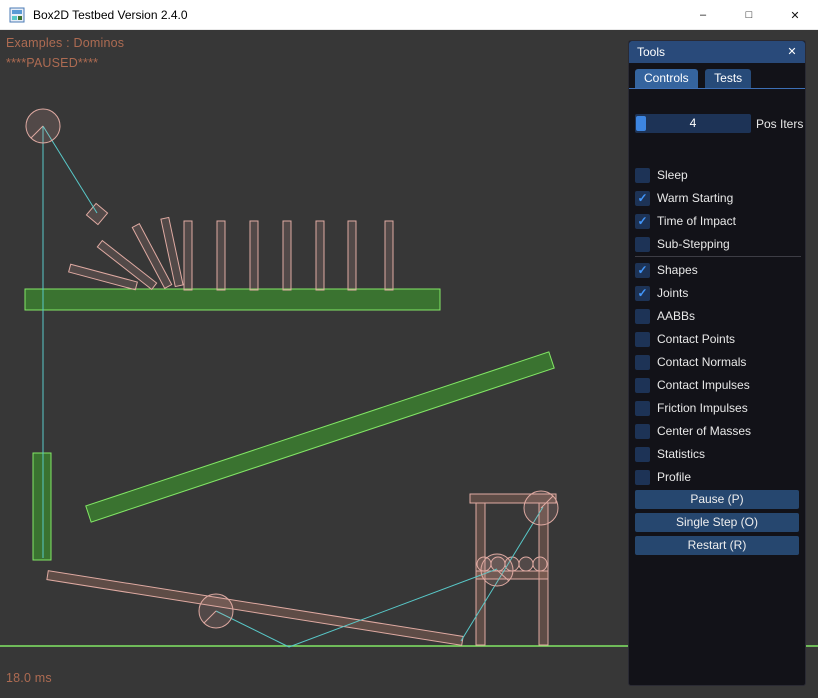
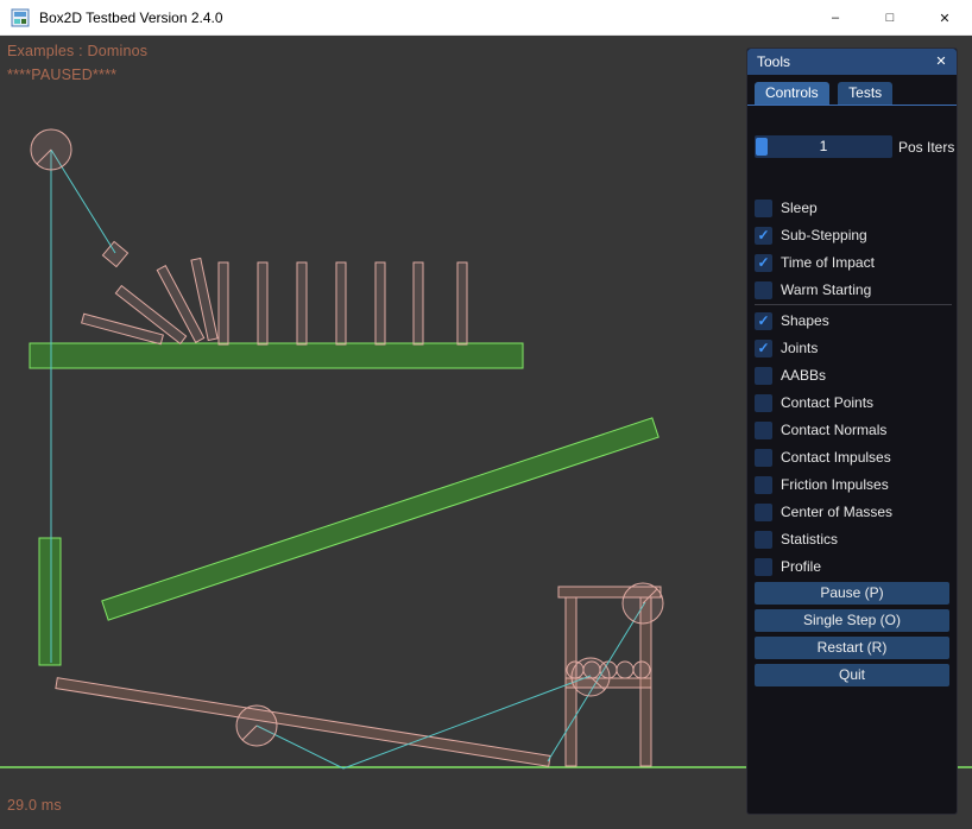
  Box2D Testbed Version 2.4.0
  –
  □
  ✕
  Examples : Dominos
  ****PAUSED****
- 18.0 ms
+ 29.0 ms
  Tools
  ✕
  Controls Tests
- 4
+ 1
  Pos Iters
  Sleep
- Warm Starting
+ Sub-Stepping
  Time of Impact
- Sub-Stepping
+ Warm Starting
  Shapes
  Joints
  AABBs
  Contact Points
  Contact Normals
  Contact Impulses
  Friction Impulses
  Center of Masses
  Statistics
  Profile
  Pause (P)
  Single Step (O)
  Restart (R)
+ Quit
